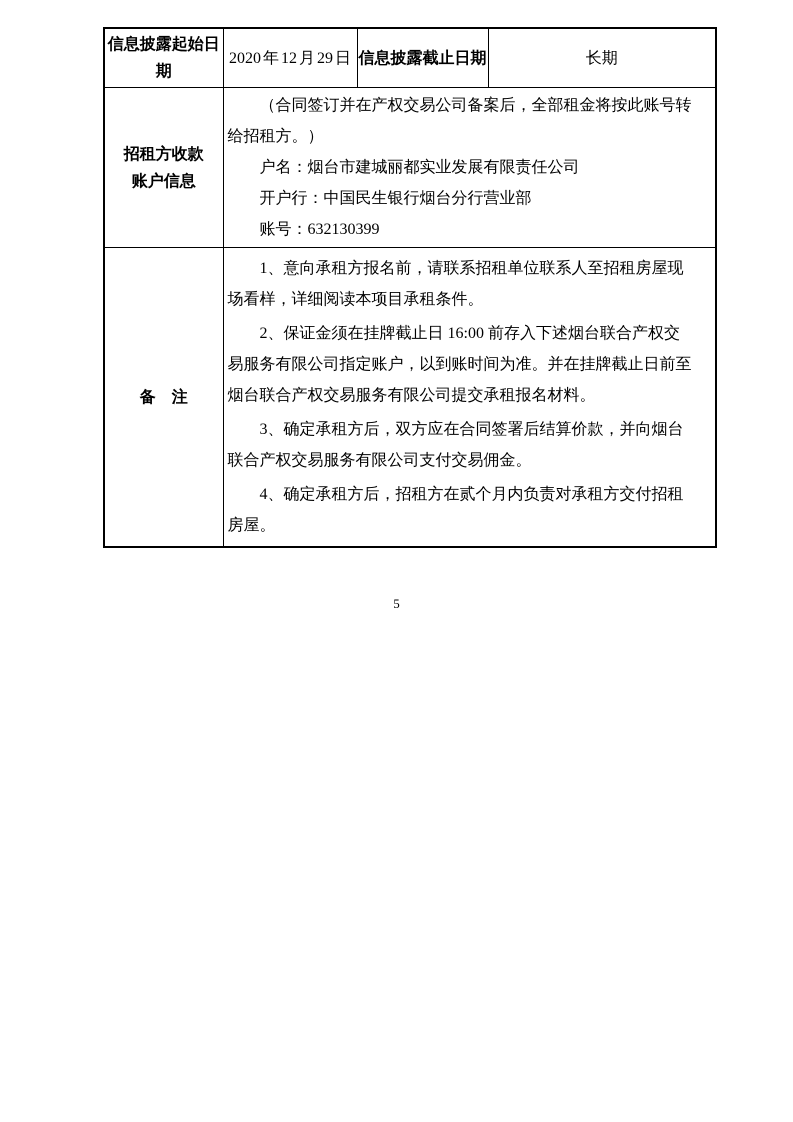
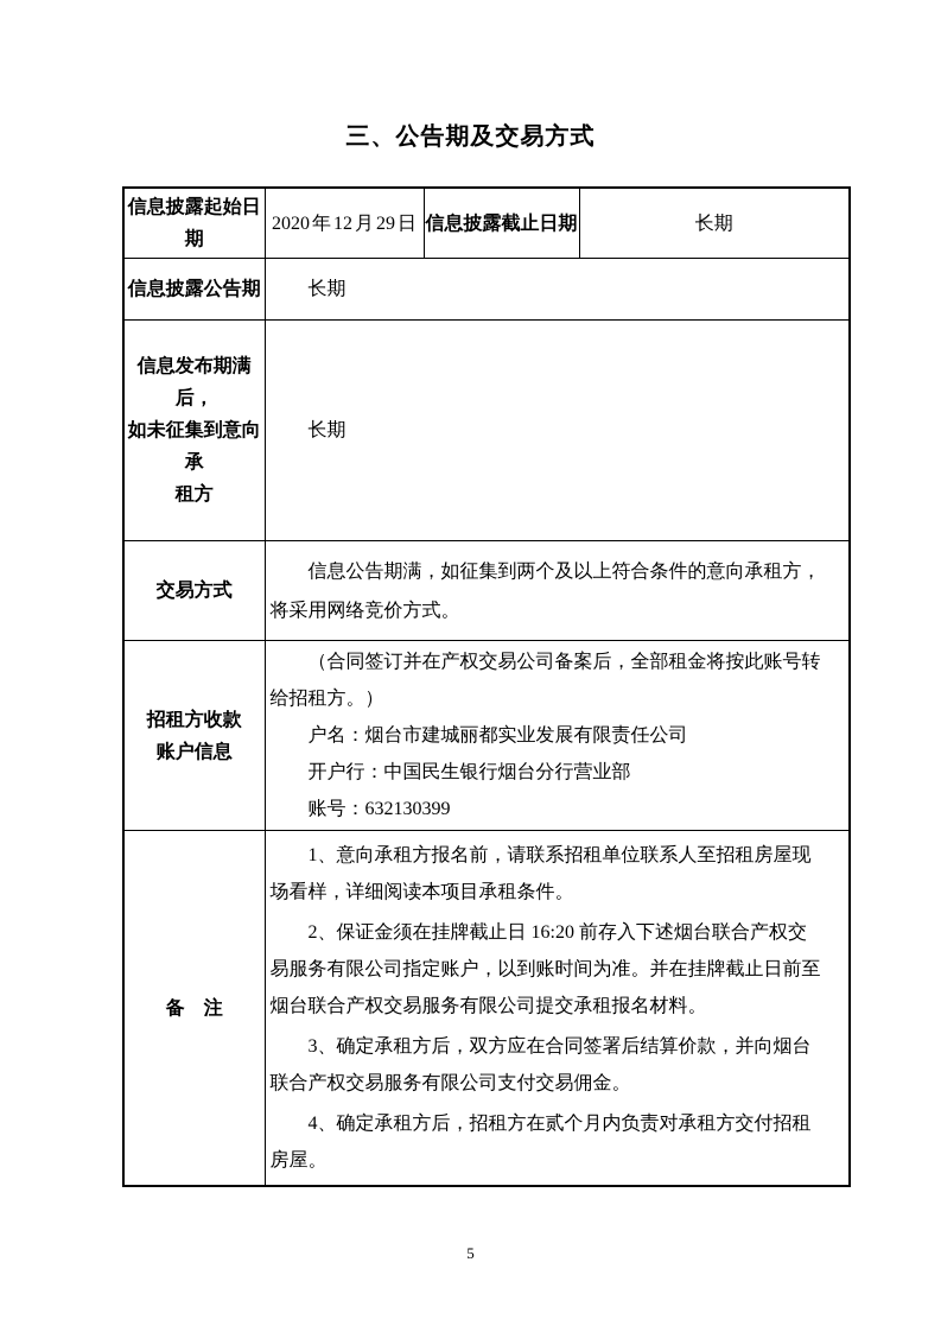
+ 三、公告期及交易方式
  信息披露起始日期	2020 年 12 月 29 日	信息披露截止日期	长期
+ 信息披露公告期	长期
+ 信息发布期满后， 如未征集到意向承 租方	长期
+ 交易方式	信息公告期满，如征集到两个及以上符合条件的意向承租方，将采用网络竞价方式。
  招租方收款 账户信息	（合同签订并在产权交易公司备案后，全部租金将按此账号转给招租方。） 户名：烟台市建城丽都实业发展有限责任公司 开户行：中国民生银行烟台分行营业部 账号：632130399
- 备 注	1、意向承租方报名前，请联系招租单位联系人至招租房屋现场看样，详细阅读本项目承租条件。 2、保证金须在挂牌截止日 16:00 前存入下述烟台联合产权交易服务有限公司指定账户，以到账时间为准。并在挂牌截止日前至烟台联合产权交易服务有限公司提交承租报名材料。 3、确定承租方后，双方应在合同签署后结算价款，并向烟台联合产权交易服务有限公司支付交易佣金。 4、确定承租方后，招租方在贰个月内负责对承租方交付招租房屋。
+ 备 注	1、意向承租方报名前，请联系招租单位联系人至招租房屋现场看样，详细阅读本项目承租条件。 2、保证金须在挂牌截止日 16:20 前存入下述烟台联合产权交易服务有限公司指定账户，以到账时间为准。并在挂牌截止日前至烟台联合产权交易服务有限公司提交承租报名材料。 3、确定承租方后，双方应在合同签署后结算价款，并向烟台联合产权交易服务有限公司支付交易佣金。 4、确定承租方后，招租方在贰个月内负责对承租方交付招租房屋。
  5
